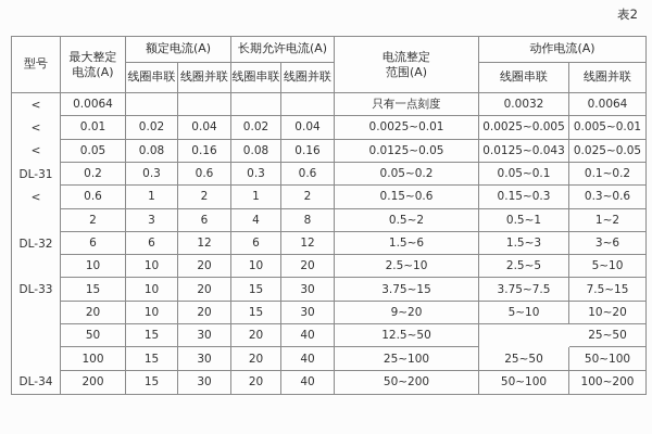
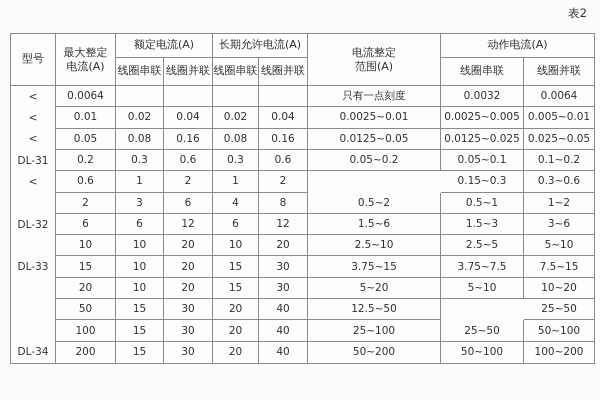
  表2
  型号
  最大整定
  电流(A)
  额定电流(A)
  长期允许电流(A)
  电流整定
  范围(A)
  动作电流(A)
  线圈串联
  线圈并联
  线圈串联
  线圈并联
  线圈串联
  线圈并联
  <
  <
  <
  DL-31
  <
  DL-32
  DL-33
  DL-34
  0.0064
  只有一点刻度
  0.0032
  0.0064
  0.01
  0.02
  0.04
  0.02
  0.04
  0.0025~0.01
  0.0025~0.005
  0.005~0.01
  0.05
  0.08
  0.16
  0.08
  0.16
  0.0125~0.05
- 0.0125~0.043
+ 0.0125~0.025
  0.025~0.05
  0.2
  0.3
  0.6
  0.3
  0.6
  0.05~0.2
  0.05~0.1
  0.1~0.2
  0.6
  1
  2
  1
  2
- 0.15~0.6
  0.15~0.3
  0.3~0.6
  2
  3
  6
  4
  8
  0.5~2
  0.5~1
  1~2
  6
  6
  12
  6
  12
  1.5~6
  1.5~3
  3~6
  10
  10
  20
  10
  20
  2.5~10
  2.5~5
  5~10
  15
  10
  20
  15
  30
  3.75~15
  3.75~7.5
  7.5~15
  20
  10
  20
  15
  30
- 9~20
+ 5~20
  5~10
  10~20
  50
  15
  30
  20
  40
  12.5~50
  25~50
  100
  15
  30
  20
  40
  25~100
  25~50
  50~100
  200
  15
  30
  20
  40
  50~200
  50~100
  100~200
